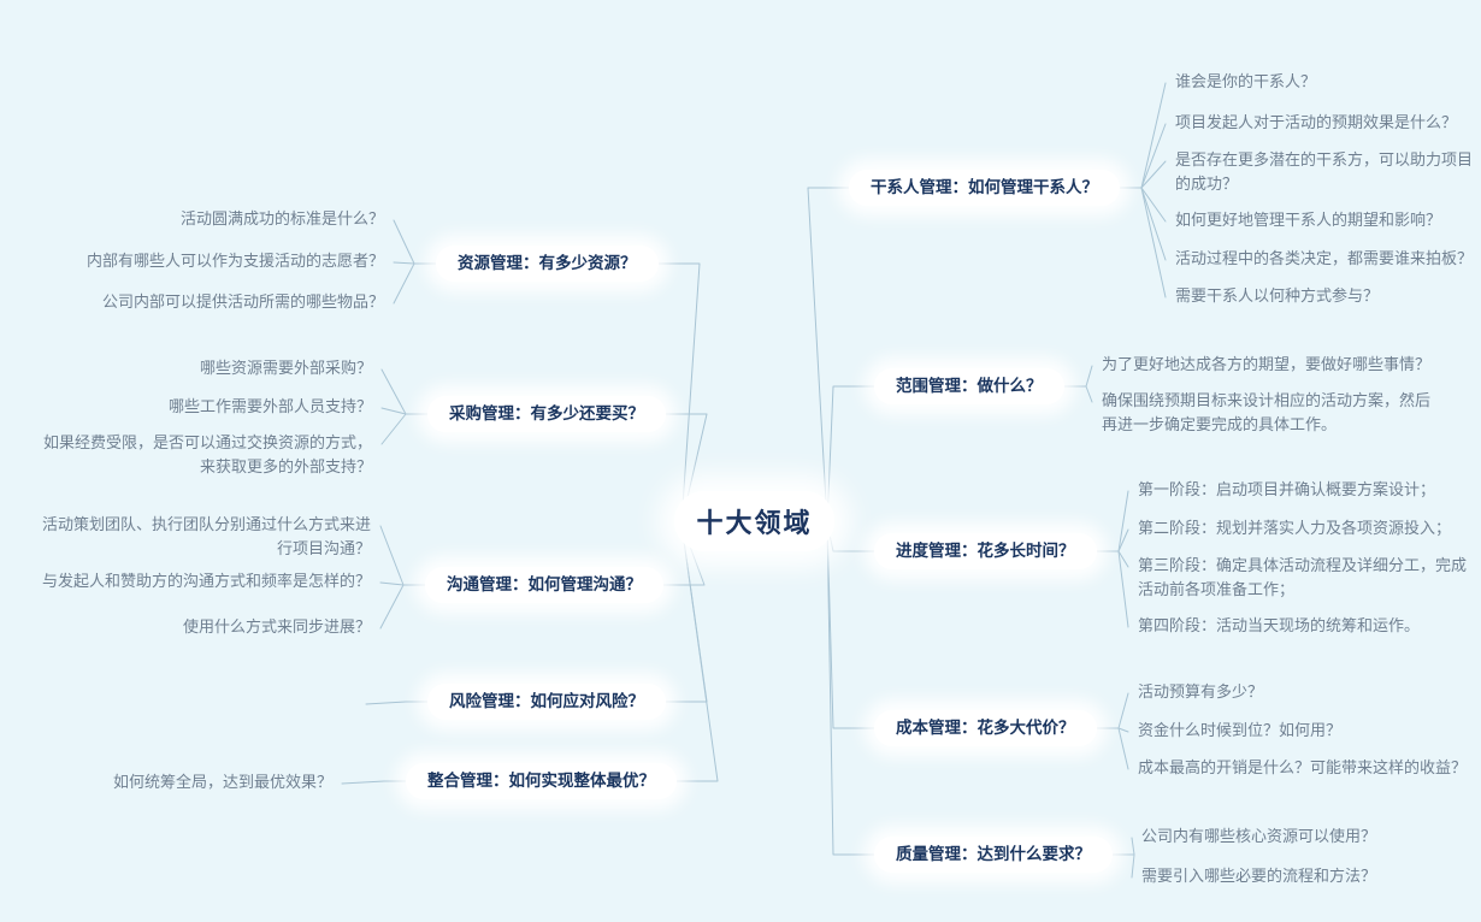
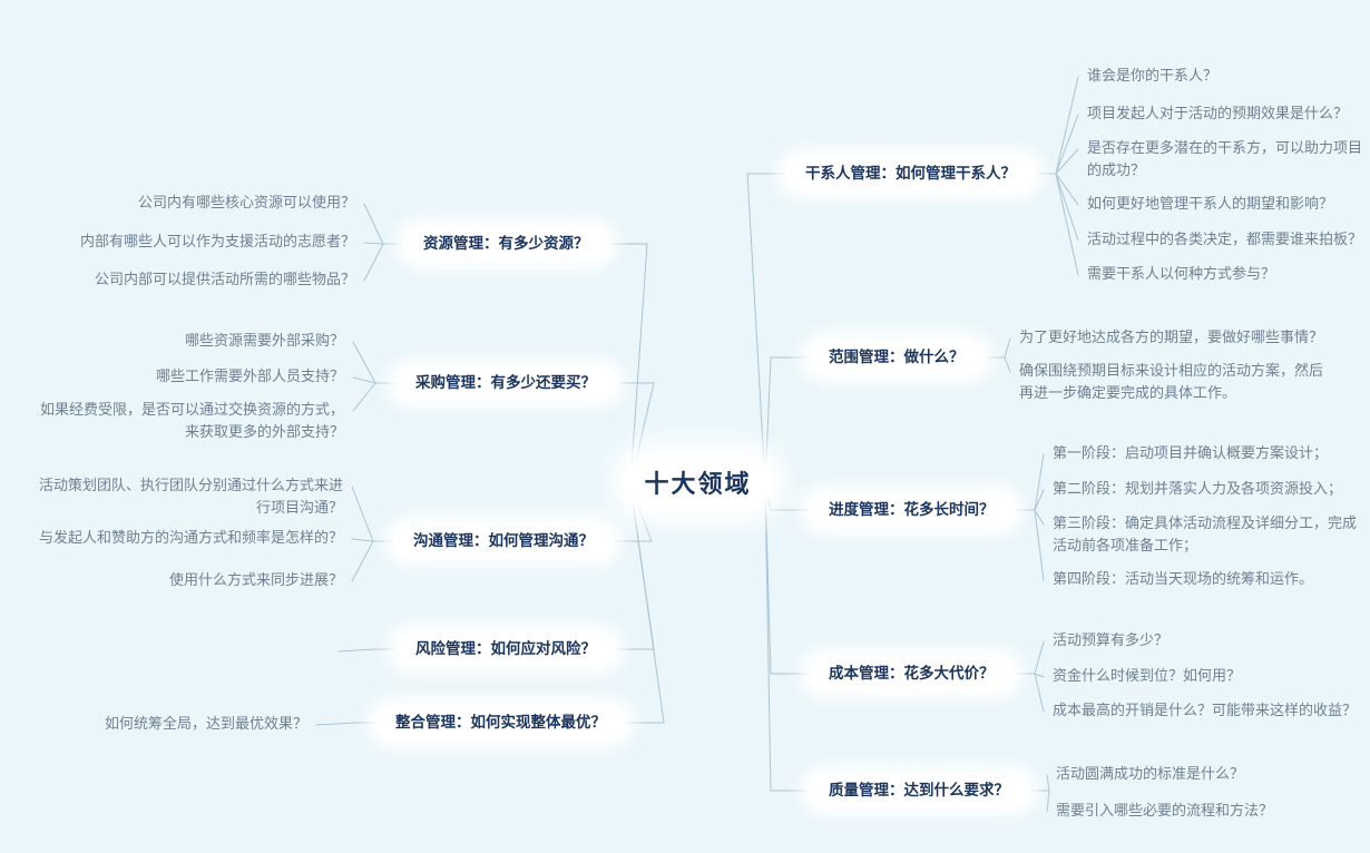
  十大领域
  干系人管理：如何管理干系人？
  谁会是你的干系人？
  项目发起人对于活动的预期效果是什么？
  是否存在更多潜在的干系方，可以助力项目
  的成功？
  如何更好地管理干系人的期望和影响？
  活动过程中的各类决定，都需要谁来拍板？
  需要干系人以何种方式参与？
  范围管理：做什么？
  为了更好地达成各方的期望，要做好哪些事情？
  确保围绕预期目标来设计相应的活动方案，然后
  再进一步确定要完成的具体工作。
  进度管理：花多长时间？
  第一阶段：启动项目并确认概要方案设计；
  第二阶段：规划并落实人力及各项资源投入；
  第三阶段：确定具体活动流程及详细分工，完成
  活动前各项准备工作；
  第四阶段：活动当天现场的统筹和运作。
  成本管理：花多大代价？
  活动预算有多少？
  资金什么时候到位？如何用？
  成本最高的开销是什么？可能带来这样的收益？
  质量管理：达到什么要求？
- 公司内有哪些核心资源可以使用？
+ 活动圆满成功的标准是什么？
  需要引入哪些必要的流程和方法？
  资源管理：有多少资源？
- 活动圆满成功的标准是什么？
+ 公司内有哪些核心资源可以使用？
  内部有哪些人可以作为支援活动的志愿者？
  公司内部可以提供活动所需的哪些物品？
  采购管理：有多少还要买？
  哪些资源需要外部采购？
  哪些工作需要外部人员支持？
  如果经费受限，是否可以通过交换资源的方式，
  来获取更多的外部支持？
  沟通管理：如何管理沟通？
  活动策划团队、执行团队分别通过什么方式来进
  行项目沟通？
  与发起人和赞助方的沟通方式和频率是怎样的？
  使用什么方式来同步进展？
  风险管理：如何应对风险？
  整合管理：如何实现整体最优？
  如何统筹全局，达到最优效果？
